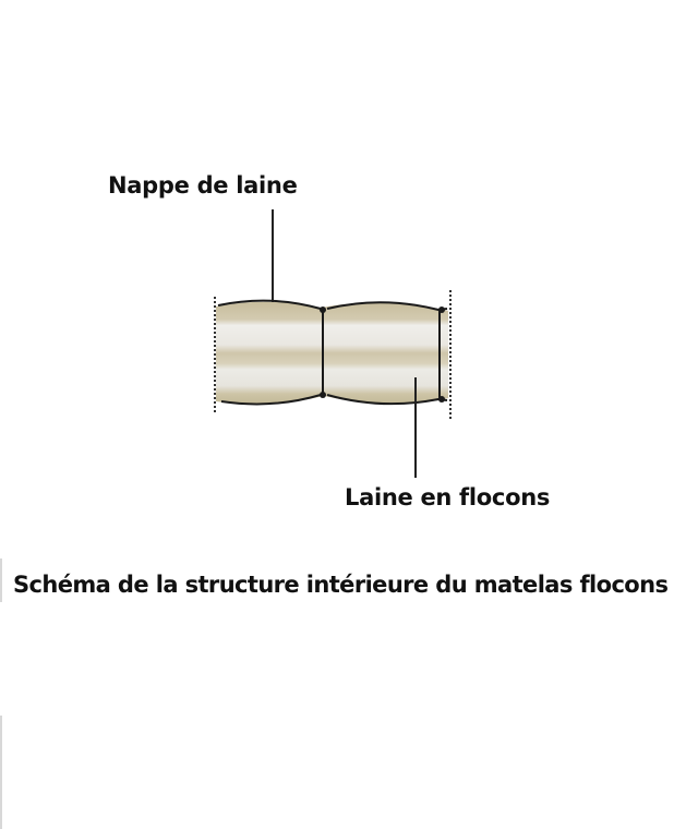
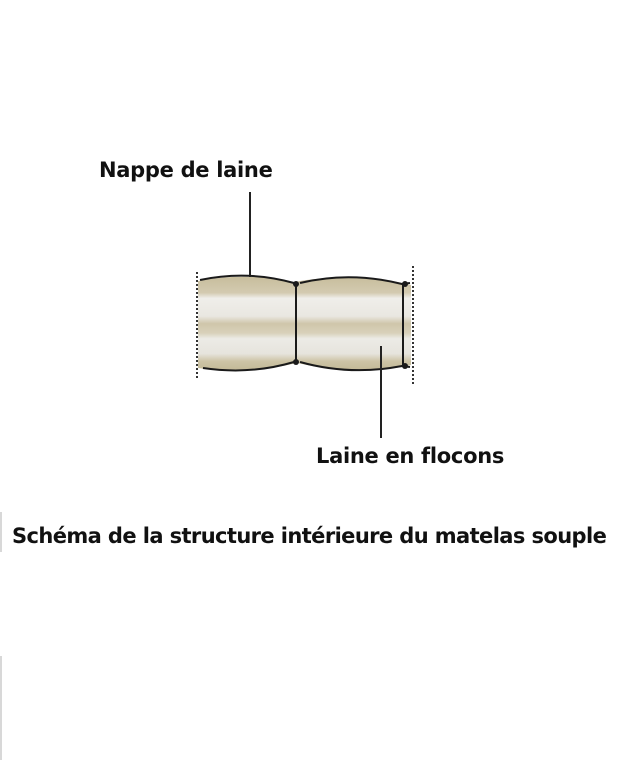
  Nappe de laine
  Laine en flocons
- Schéma de la structure intérieure du matelas flocons
+ Schéma de la structure intérieure du matelas souple
